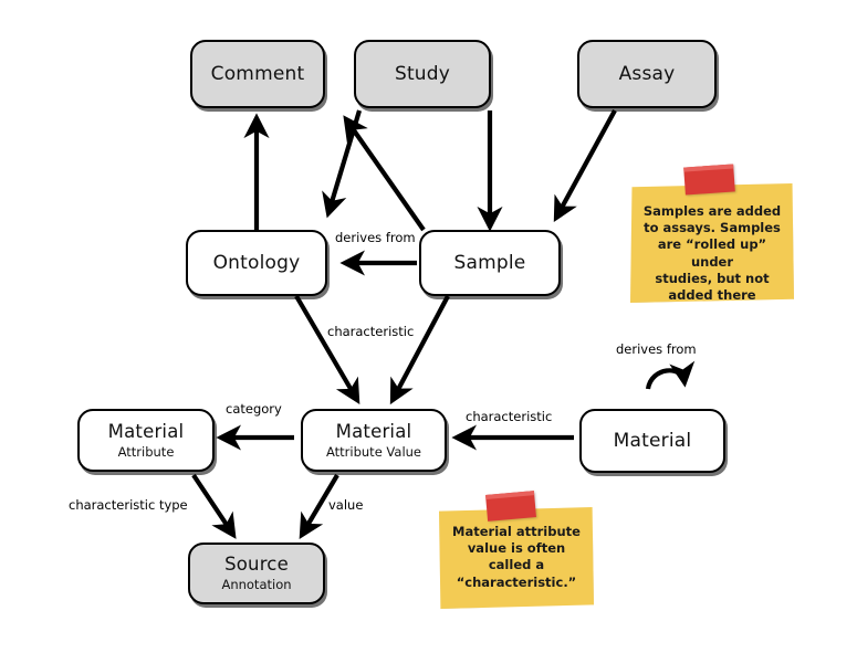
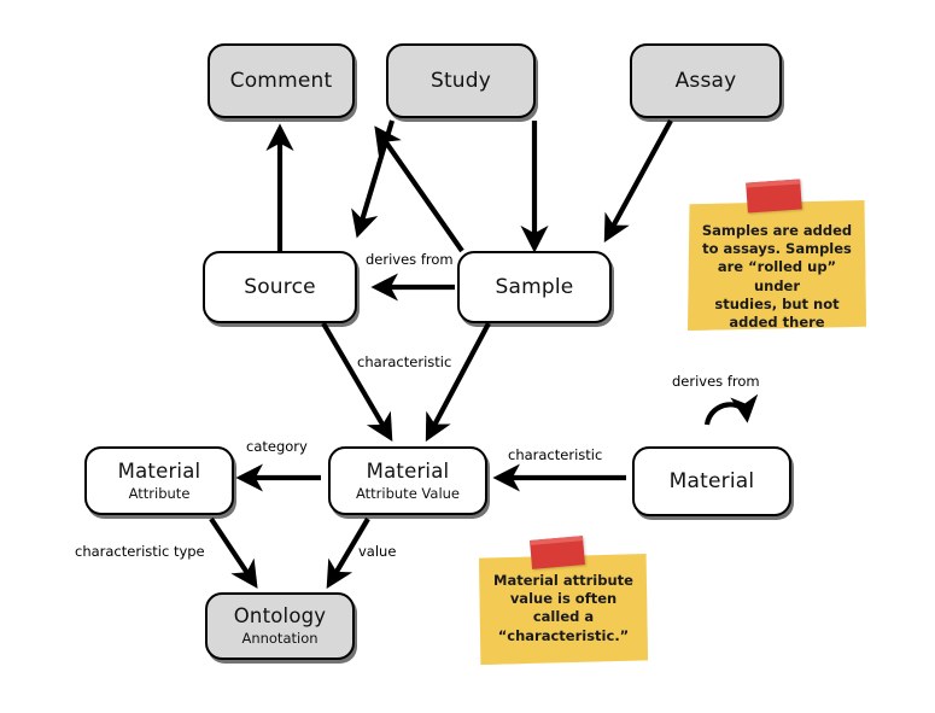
  Comment
  Study
  Assay
- Ontology
+ Source
  Sample
  Material
  Attribute
  Material
  Attribute Value
  Material
- Source
+ Ontology
  Annotation
  derives from
  characteristic
  category
  characteristic
  derives from
  characteristic type
  value
  Samples are added
  to assays. Samples
  are “rolled up” under
  studies, but not
  Material attribute
  value is often
  called a
  “characteristic.”
